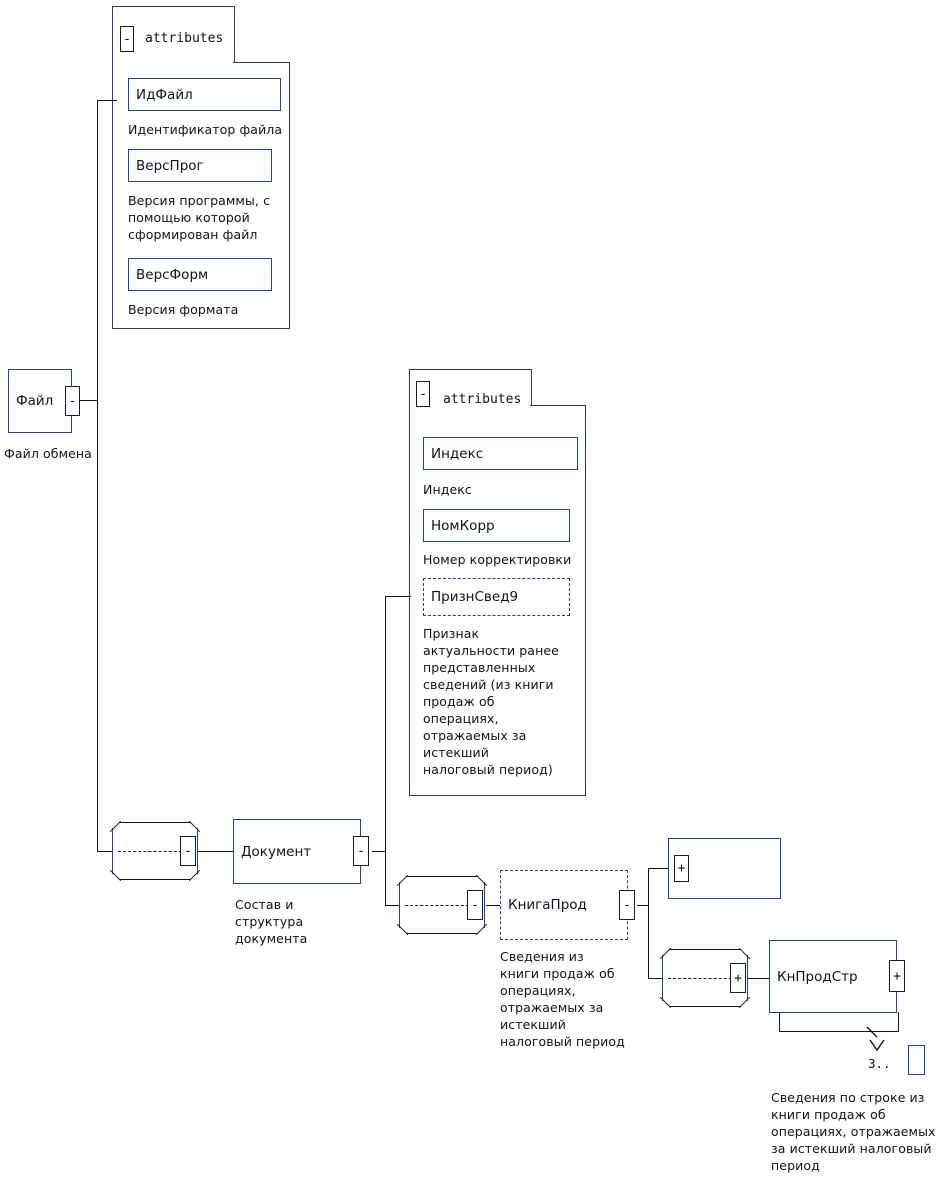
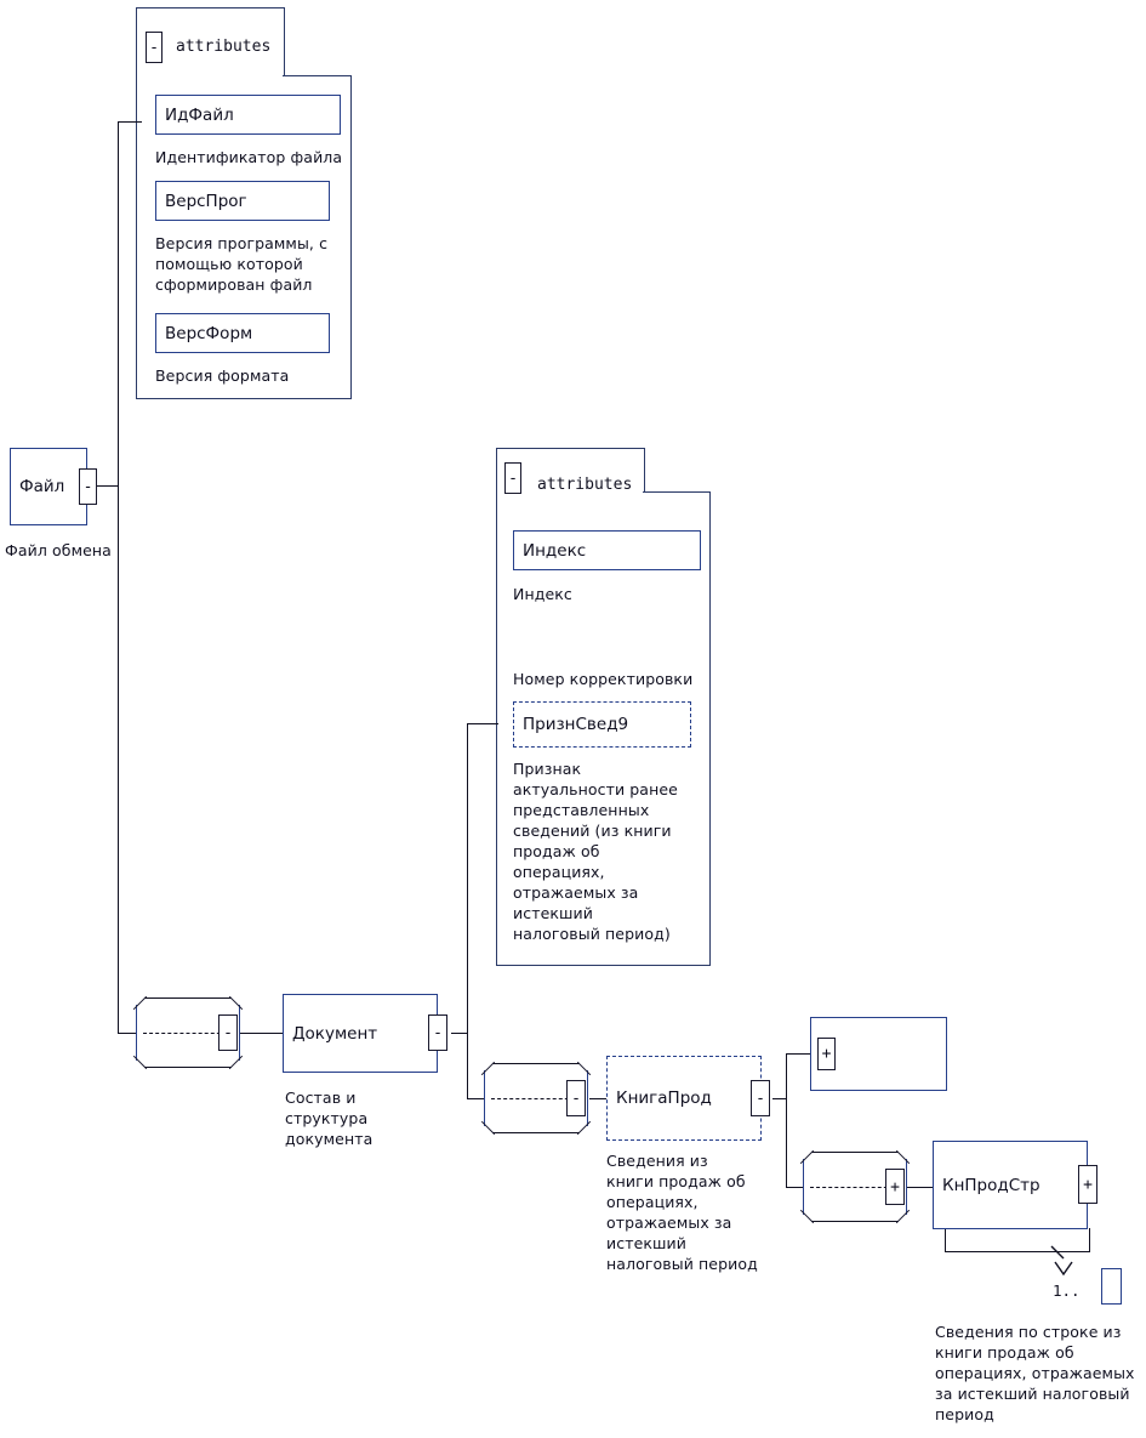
  -
  attributes
  ИдФайл
  Идентификатор файла
  ВерсПрог
  Версия программы, с
  помощью которой
  сформирован файл
  ВерсФорм
  Версия формата
  Файл
  -
  Файл обмена
  -
  attributes
  Индекс
  Индекс
- НомКорр
  Номер корректировки
  ПризнСвед9
  Признак
  актуальности ранее
  представленных
  сведений (из книги
  продаж об
  операциях,
  отражаемых за
  истекший
  налоговый период)
  -
  Документ
  -
  Состав и
  структура
  документа
  -
  КнигаПрод
  -
  Сведения из
  книги продаж об
  операциях,
  отражаемых за
  истекший
  налоговый период
  +
  +
  КнПродСтр
  +
- 3..
+ 1..
  Сведения по строке из
  книги продаж об
  операциях, отражаемых
  за истекший налоговый
  период
